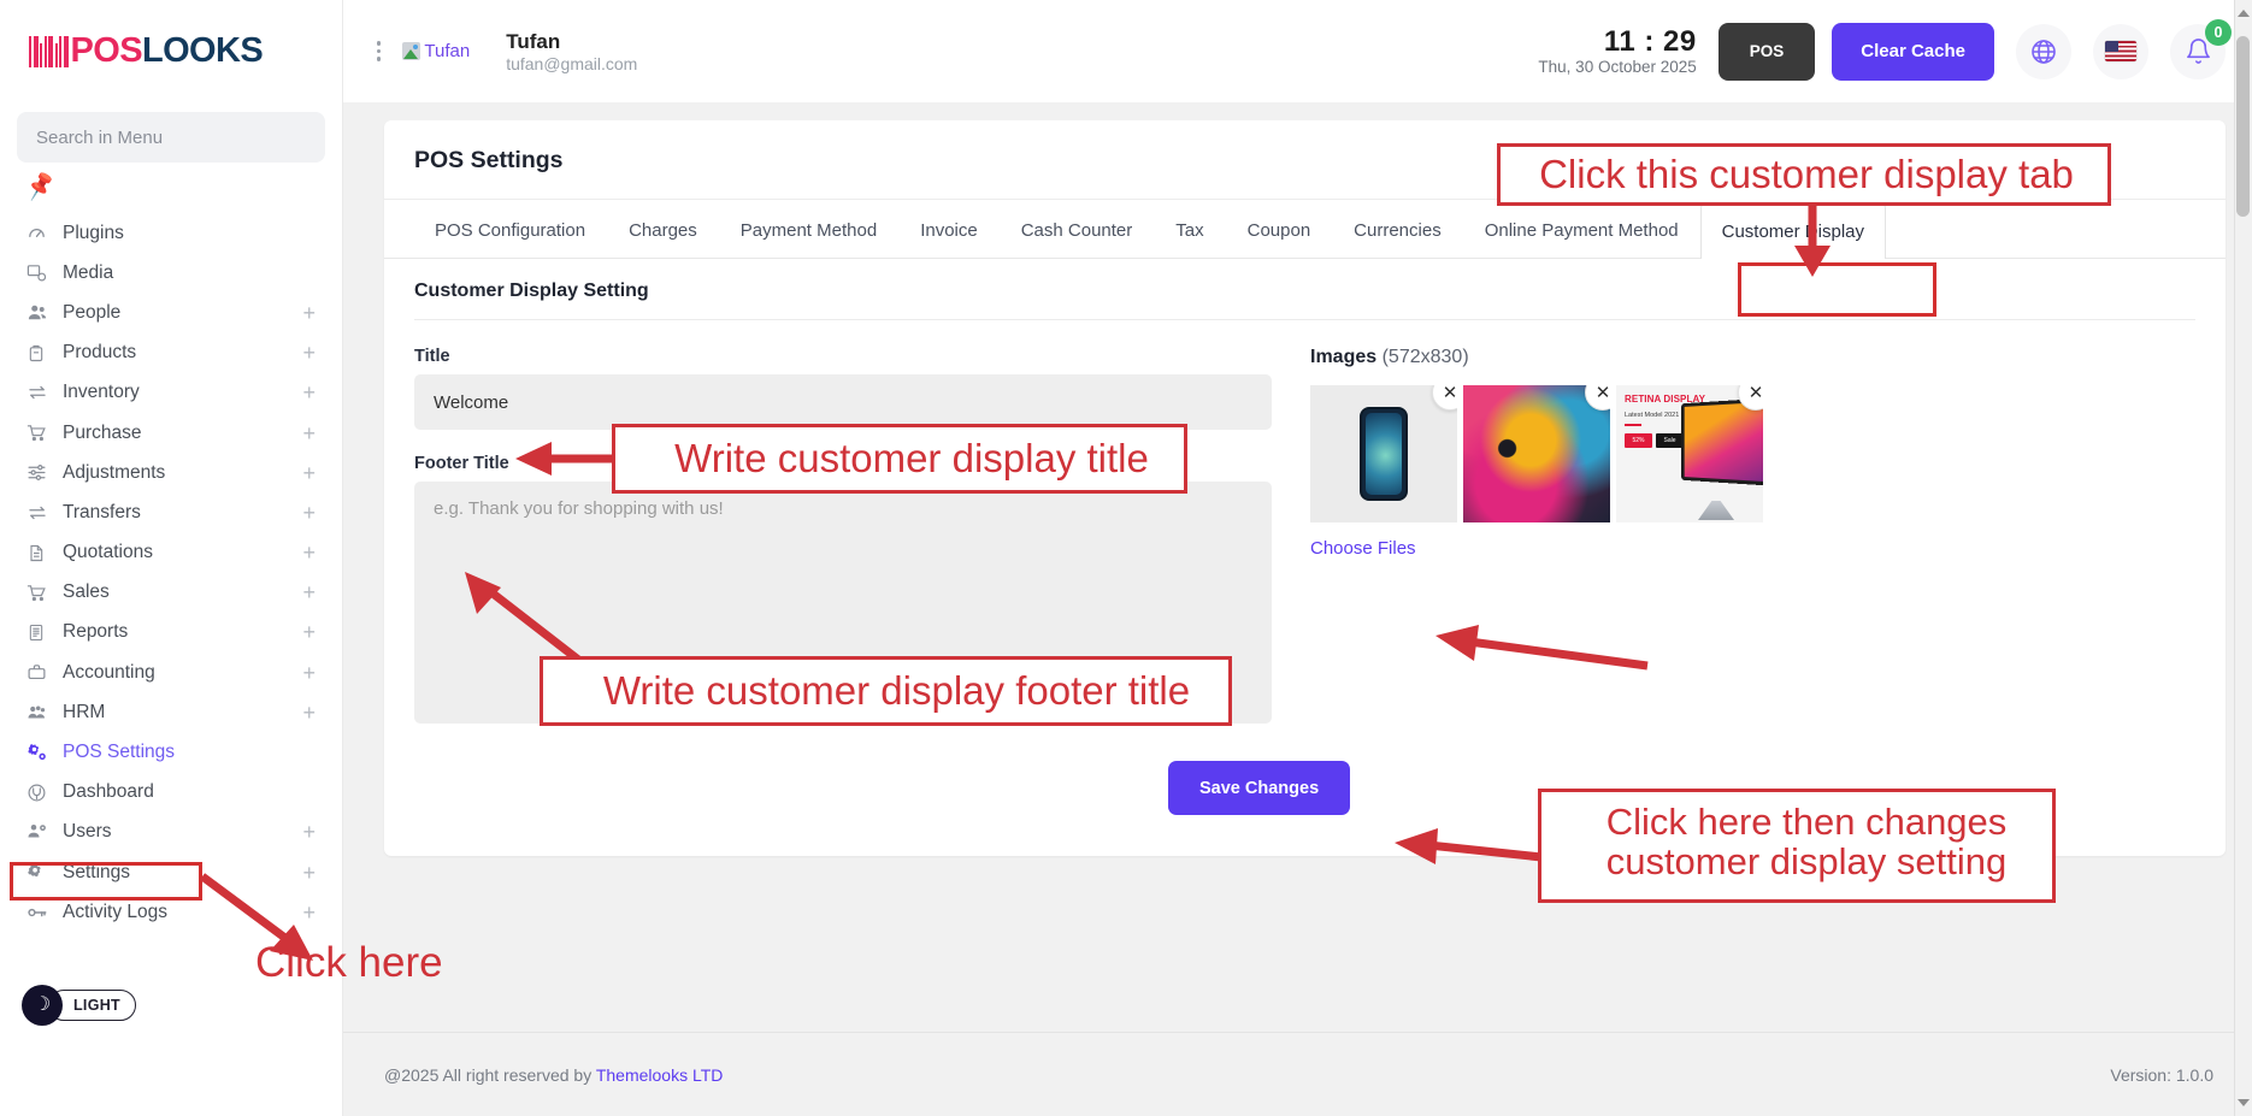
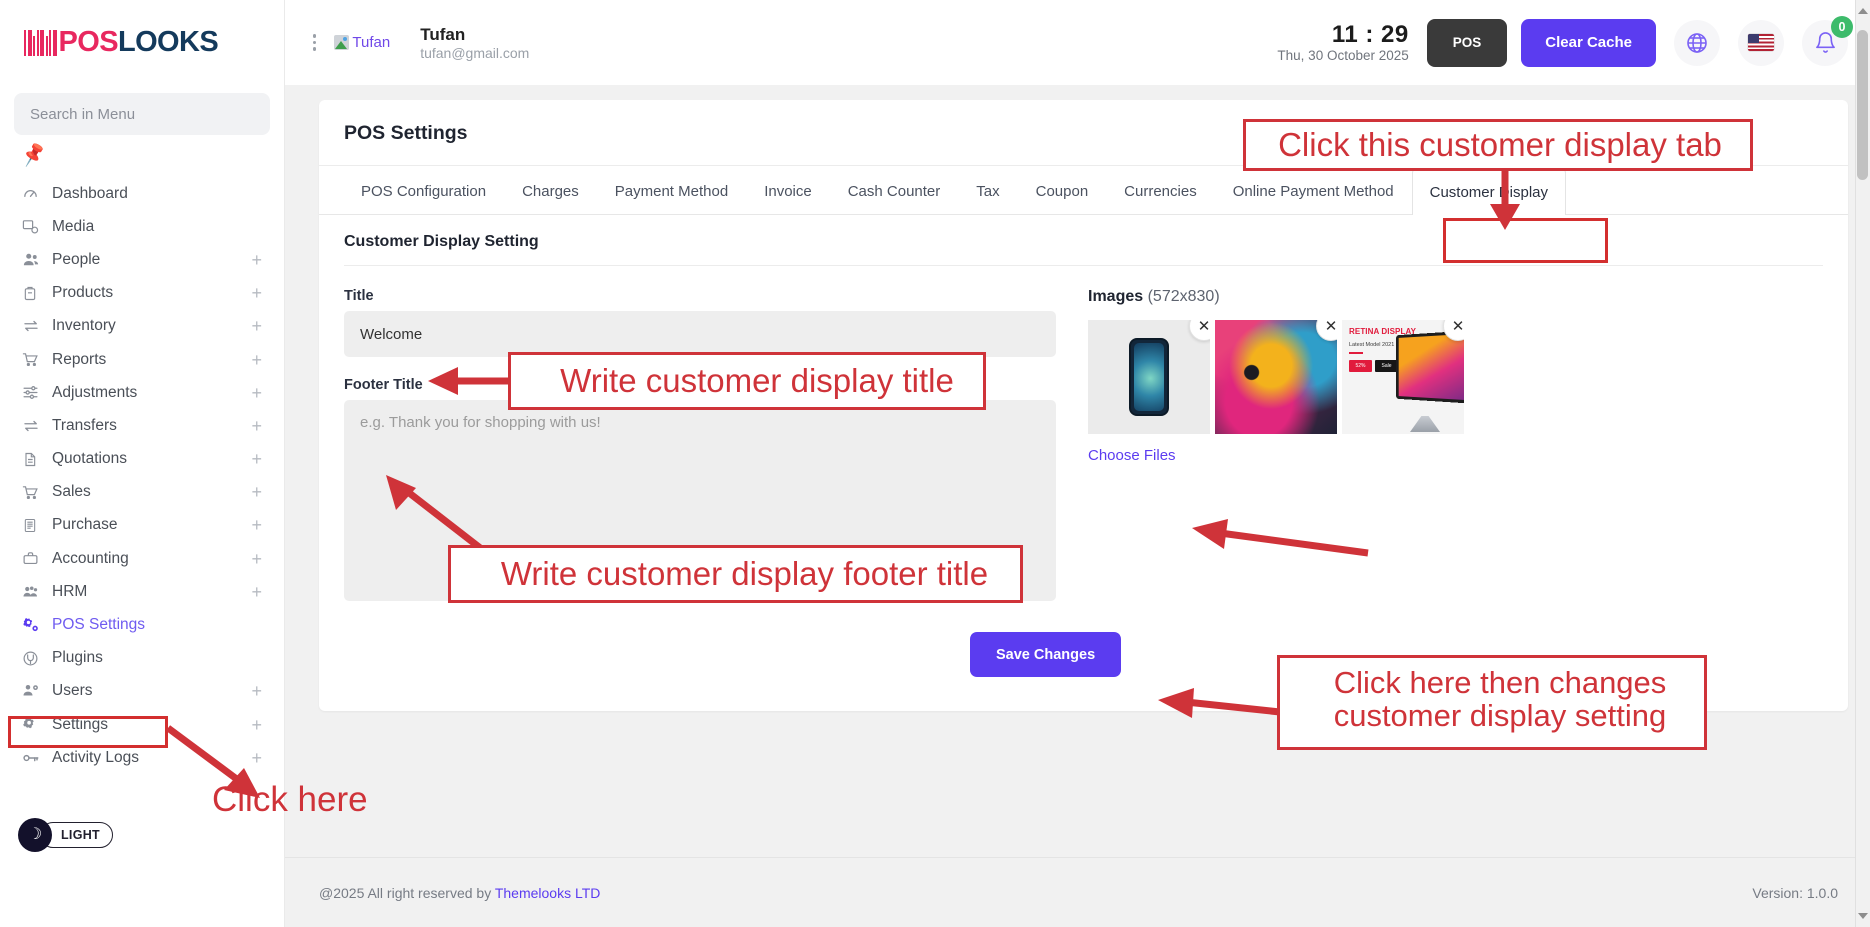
  POSLOOKS
  Search in Menu
- Plugins
+ Dashboard
  Media
  People
  +
  Products
  +
  Inventory
  +
- Purchase
+ Reports
  +
  Adjustments
  +
  Transfers
  +
  Quotations
  +
  Sales
  +
- Reports
+ Purchase
  +
  Accounting
  +
  HRM
  +
  POS Settings
- Dashboard
+ Plugins
  Users
  +
  Settings
  +
  Activity Logs
  +
  ☽
  LIGHT
  Tufan
  Tufan
  tufan@gmail.com
  11 : 29
  Thu, 30 October 2025
  POS
  Clear Cache
  0
  POS Settings
  POS Configuration
  Charges
  Payment Method
  Invoice
  Cash Counter
  Tax
  Coupon
  Currencies
  Online Payment Method
  Customerisplay
  Customer Display Setting
  Title
  Welcome
  Footer Title
  e.g. Thank you for shopping with us!
  Images (572x830)
  ✕
  ✕
  ✕
  RETINA DISPLAY
  Choose Files
  Save Changes
  @2025 All right reserved by Themelooks LTD
  Version: 1.0.0
  Click this customer display tab
  Write customer display title
  Write customer display footer title
  Click here then changes
  customer display setting
  Click here
